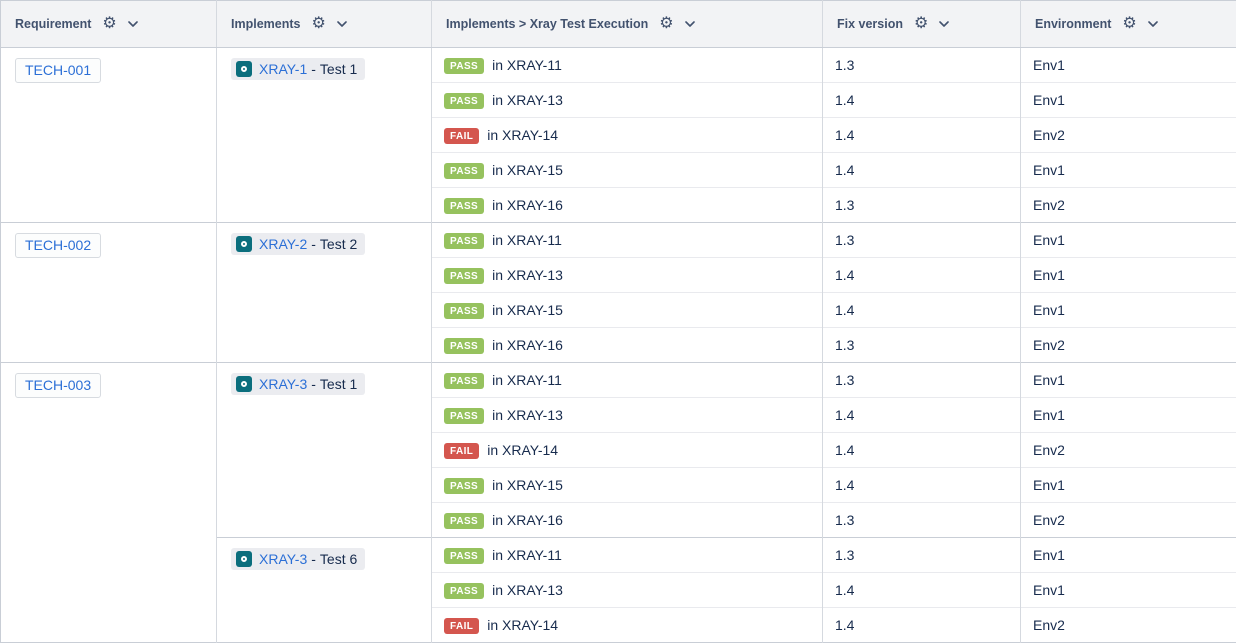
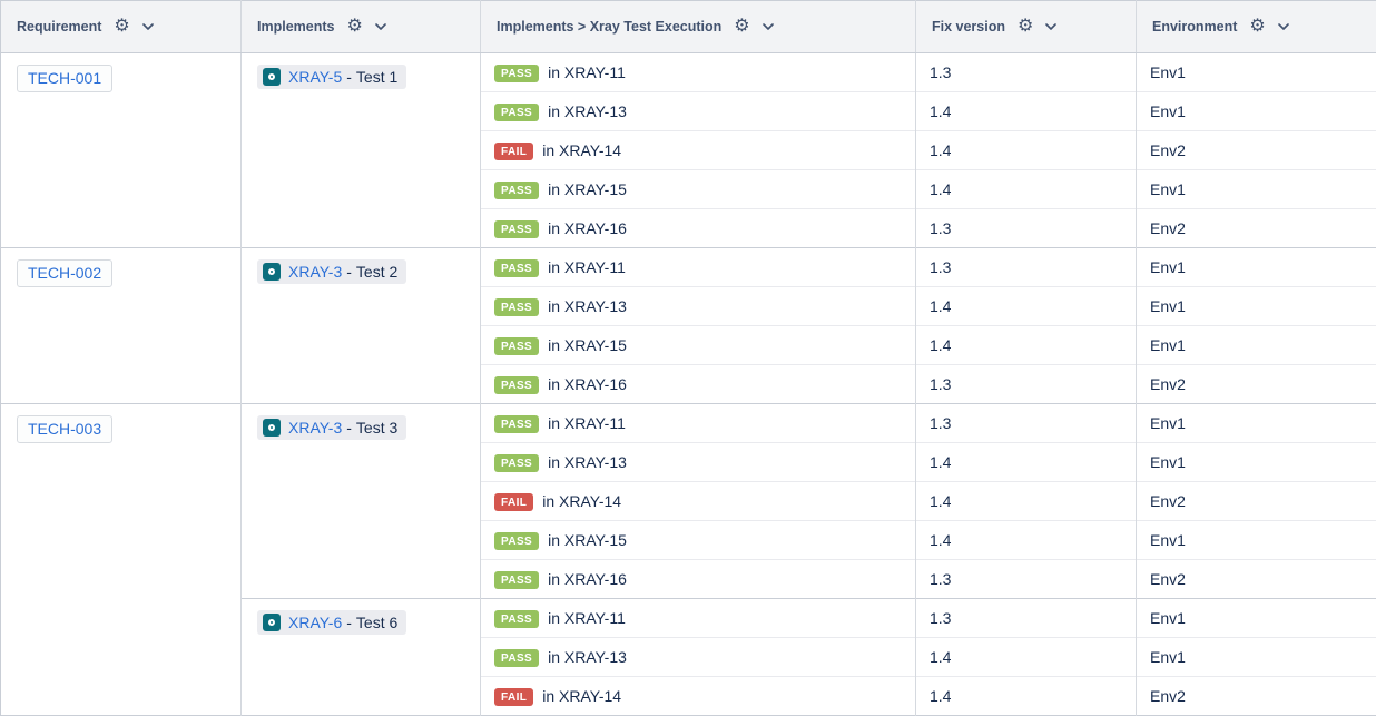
  Requirement ⚙	Implements ⚙	Implements > Xray Test Execution ⚙	Fix version ⚙	Environment ⚙
- TECH-001	XRAY-1 - Test 1	PASS in XRAY-11	1.3	Env1
+ TECH-001	XRAY-5 - Test 1	PASS in XRAY-11	1.3	Env1
  PASS in XRAY-13	1.4	Env1
  FAIL in XRAY-14	1.4	Env2
  PASS in XRAY-15	1.4	Env1
  PASS in XRAY-16	1.3	Env2
- TECH-002	XRAY-2 - Test 2	PASS in XRAY-11	1.3	Env1
+ TECH-002	XRAY-3 - Test 2	PASS in XRAY-11	1.3	Env1
  PASS in XRAY-13	1.4	Env1
  PASS in XRAY-15	1.4	Env1
  PASS in XRAY-16	1.3	Env2
- TECH-003	XRAY-3 - Test 1	PASS in XRAY-11	1.3	Env1
+ TECH-003	XRAY-3 - Test 3	PASS in XRAY-11	1.3	Env1
  PASS in XRAY-13	1.4	Env1
  FAIL in XRAY-14	1.4	Env2
  PASS in XRAY-15	1.4	Env1
  PASS in XRAY-16	1.3	Env2
- XRAY-3 - Test 6	PASS in XRAY-11	1.3	Env1
+ XRAY-6 - Test 6	PASS in XRAY-11	1.3	Env1
  PASS in XRAY-13	1.4	Env1
  FAIL in XRAY-14	1.4	Env2
